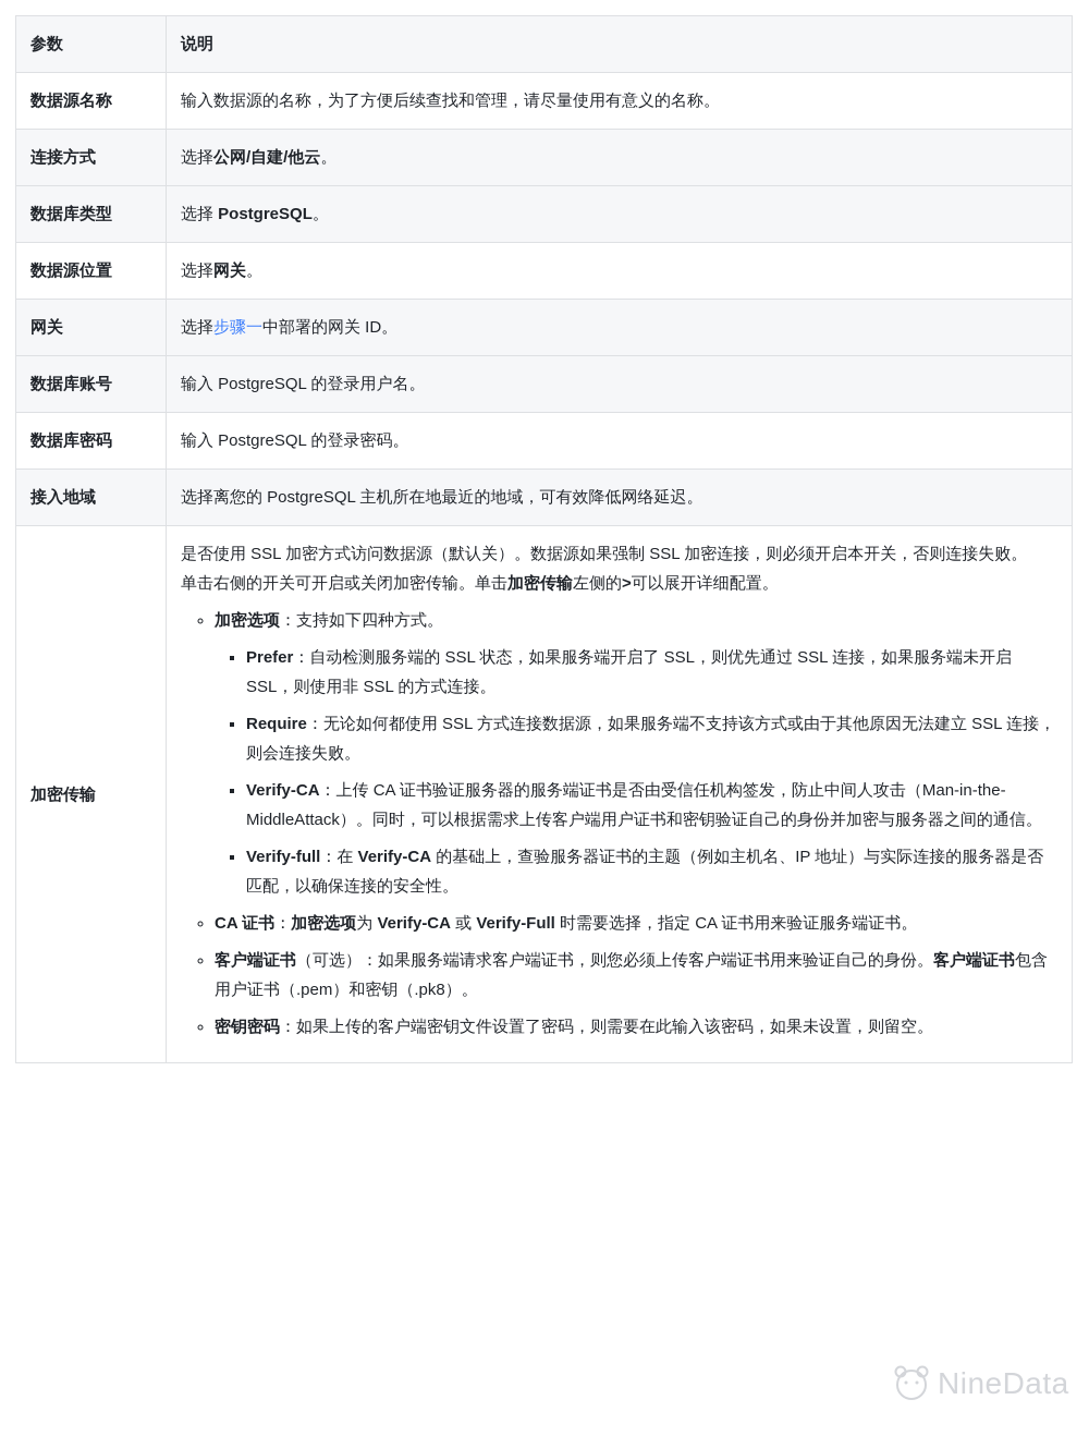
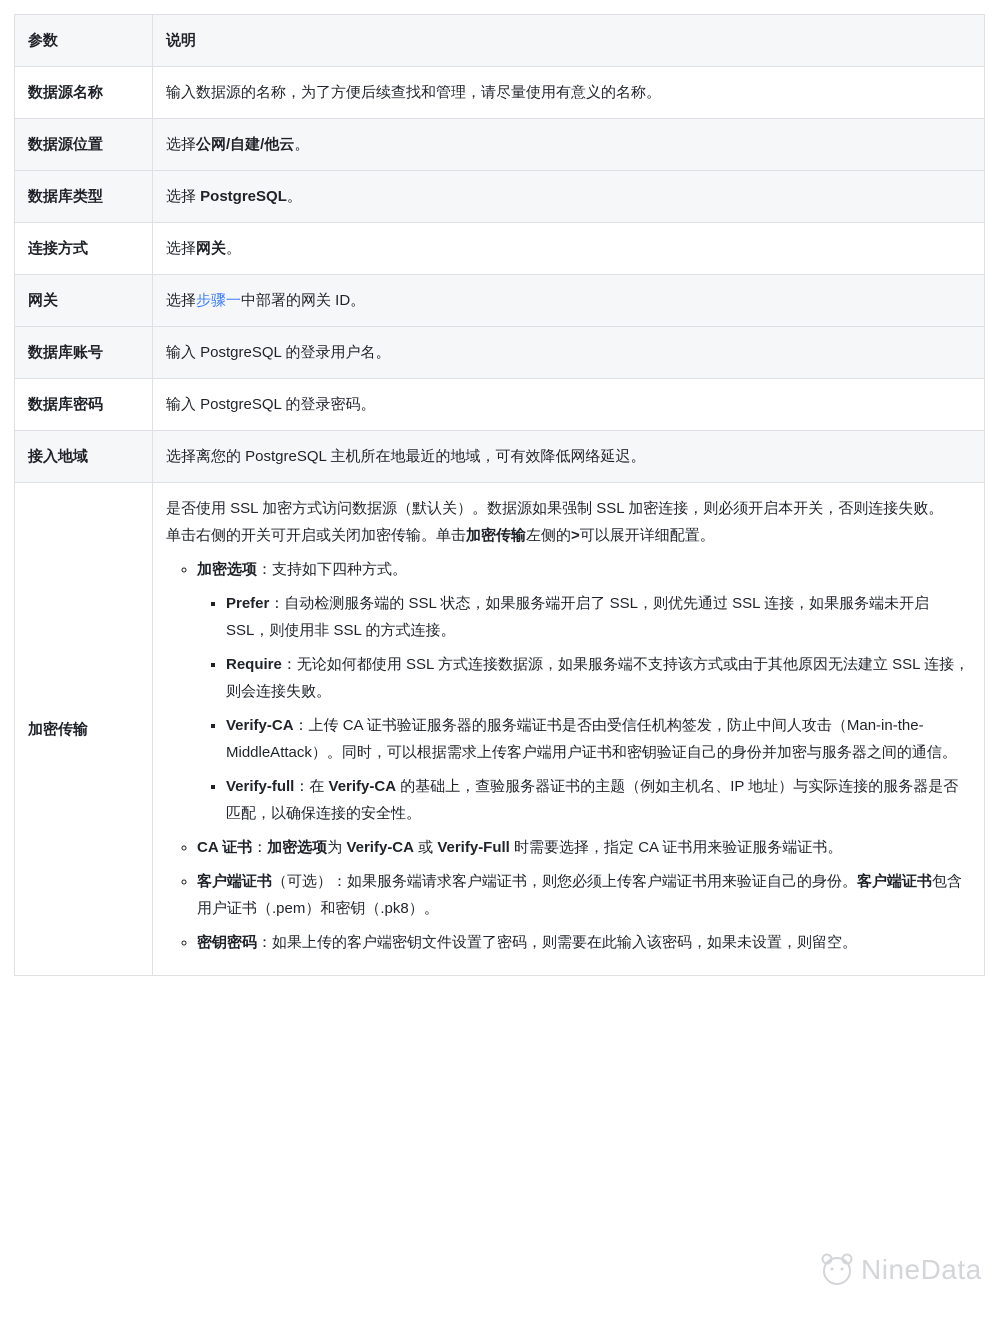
  参数	说明
  数据源名称	输入数据源的名称，为了方便后续查找和管理，请尽量使用有意义的名称。
- 连接方式	选择公网/自建/他云。
+ 数据源位置	选择公网/自建/他云。
  数据库类型	选择 PostgreSQL。
- 数据源位置	选择网关。
+ 连接方式	选择网关。
  网关	选择步骤一中部署的网关 ID。
  数据库账号	输入 PostgreSQL 的登录用户名。
  数据库密码	输入 PostgreSQL 的登录密码。
  接入地域	选择离您的 PostgreSQL 主机所在地最近的地域，可有效降低网络延迟。
  加密传输	是否使用 SSL 加密方式访问数据源（默认关）。数据源如果强制 SSL 加密连接，则必须开启本开关，否则连接失败。单击右侧的开关可开启或关闭加密传输。单击加密传输左侧的>可以展开详细配置。加密选项：支持如下四种方式。Prefer：自动检测服务端的 SSL 状态，如果服务端开启了 SSL，则优先通过 SSL 连接，如果服务端未开启 SSL，则使用非 SSL 的方式连接。Require：无论如何都使用 SSL 方式连接数据源，如果服务端不支持该方式或由于其他原因无法建立 SSL 连接，则会连接失败。Verify-CA：上传 CA 证书验证服务器的服务端证书是否由受信任机构签发，防止中间人攻击（Man-in-the-MiddleAttack）。同时，可以根据需求上传客户端用户证书和密钥验证自己的身份并加密与服务器之间的通信。Verify-full：在 Verify-CA 的基础上，查验服务器证书的主题（例如主机名、IP 地址）与实际连接的服务器是否匹配，以确保连接的安全性。CA 证书：加密选项为 Verify-CA 或 Verify-Full 时需要选择，指定 CA 证书用来验证服务端证书。客户端证书（可选）：如果服务端请求客户端证书，则您必须上传客户端证书用来验证自己的身份。客户端证书包含用户证书（.pem）和密钥（.pk8）。密钥密码：如果上传的客户端密钥文件设置了密码，则需要在此输入该密码，如果未设置，则留空。
  NineData
